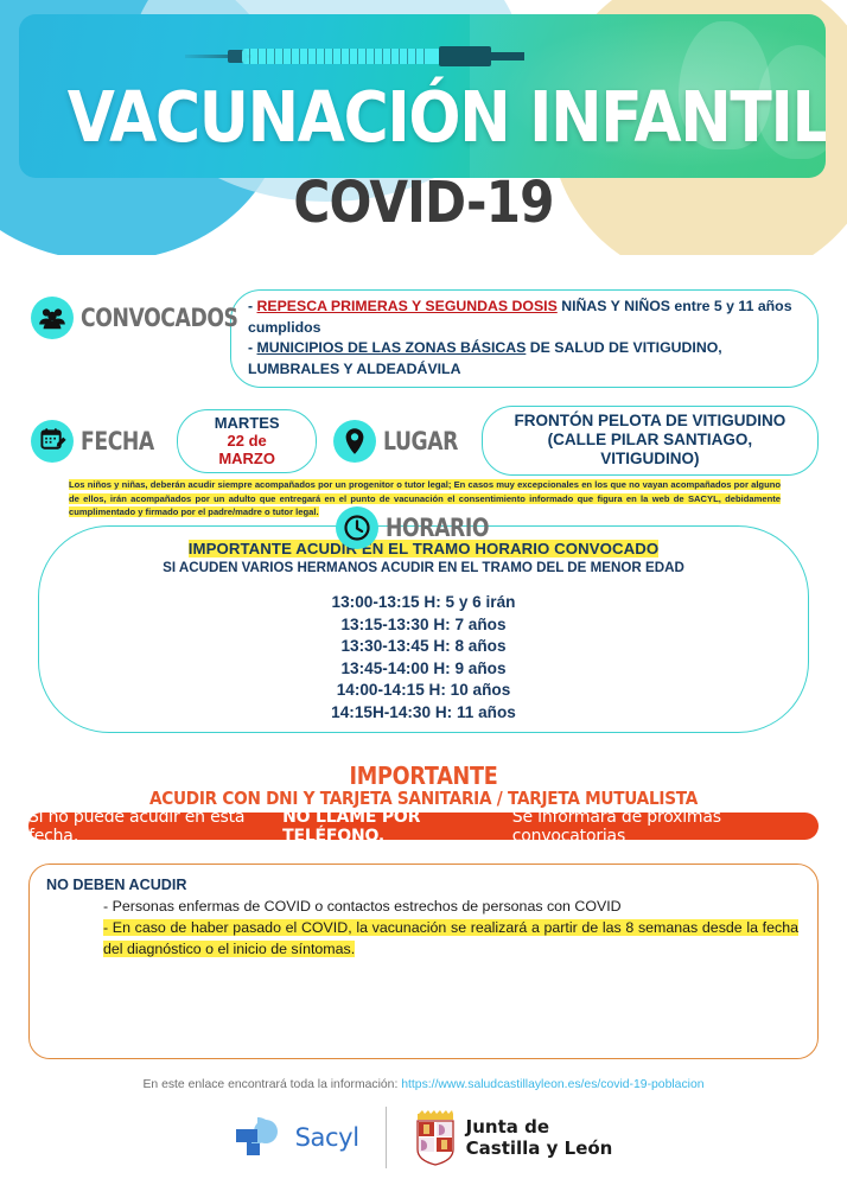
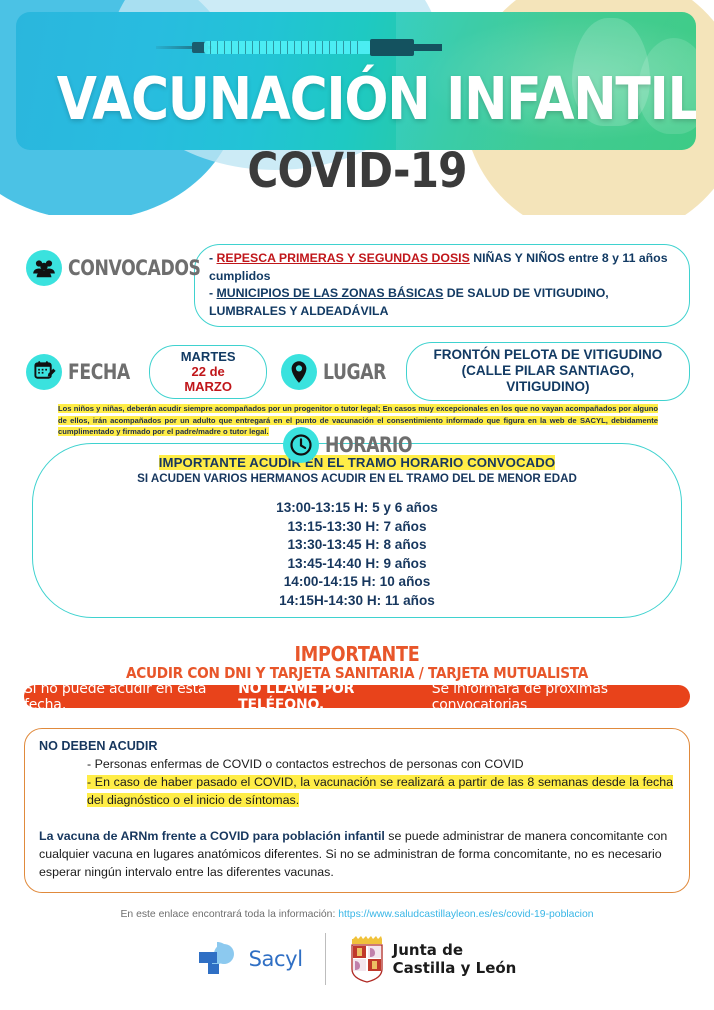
  VACUNACIÓN INFANTIL
  COVID-19
  CONVOCADOS
- - REPESCA PRIMERAS Y SEGUNDAS DOSIS NIÑAS Y NIÑOS entre 5 y 11 años cumplidos
+ - REPESCA PRIMERAS Y SEGUNDAS DOSIS NIÑAS Y NIÑOS entre 8 y 11 años cumplidos
  - MUNICIPIOS DE LAS ZONAS BÁSICAS DE SALUD DE VITIGUDINO, LUMBRALES Y ALDEADÁVILA
  FECHA
  MARTES
  22 de MARZO
  LUGAR
  FRONTÓN PELOTA DE VITIGUDINO
  (CALLE PILAR SANTIAGO, VITIGUDINO)
  Los niños y niñas, deberán acudir siempre acompañados por un progenitor o tutor legal; En casos muy excepcionales en los que no vayan acompañados por alguno de ellos, irán acompañados por un adulto que entregará en el punto de vacunación el consentimiento informado que figura en la web de SACYL, debidamente cumplimentado y firmado por el padre/madre o tutor legal.
  HORARIO
  IMPORTANTE ACUDI EN EL TRAMO HORARIO CONVOCADO
  SI ACUDEN VARIOS HERMANOS ACUDIR EN EL TRAMO DEL DE MENOR EDAD
- 13:00-13:15 H: 5 y 6 irán
+ 13:00-13:15 H: 5 y 6 años
  13:15-13:30 H: 7 años
  13:30-13:45 H: 8 años
- 13:45-14:00 H: 9 años
+ 13:45-14:40 H: 9 años
  14:00-14:15 H: 10 años
  14:15H-14:30 H: 11 años
  IMPORTANTE
  ACUDIR CON DNI Y TARJETA SANITARIA / TARJETA MUTUALISTA
  Si no puede acudir en esta fecha,
  NO LLAME POR TELÉFONO.
  Se informará de próximas convocatorias
  NO DEBEN ACUDIR
  - Personas enfermas de COVID o contactos estrechos de personas con COVID
  - En caso de haber pasado el COVID, la vacunación se realizará a partir de las 8 semanas desde la fecha del diagnóstico o el inicio de síntomas.
+ La vacuna de ARNm frente a COVID para población infantil se puede administrar de manera concomitante con cualquier vacuna en lugares anatómicos diferentes. Si no se administran de forma concomitante, no es necesario esperar ningún intervalo entre las diferentes vacunas.
  En este enlace encontrará toda la información: https://www.saludcastillayleon.es/es/covid-19-poblacion
  Sacyl
  Junta de
  Castilla y León
